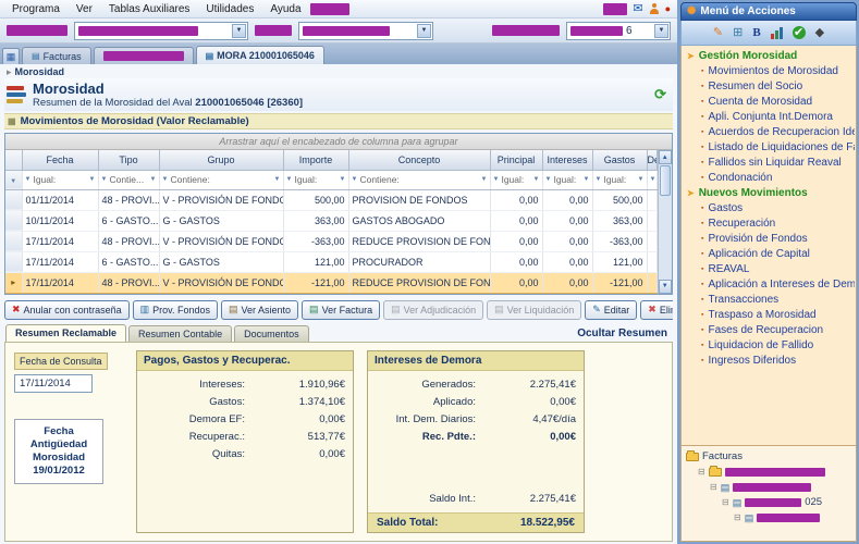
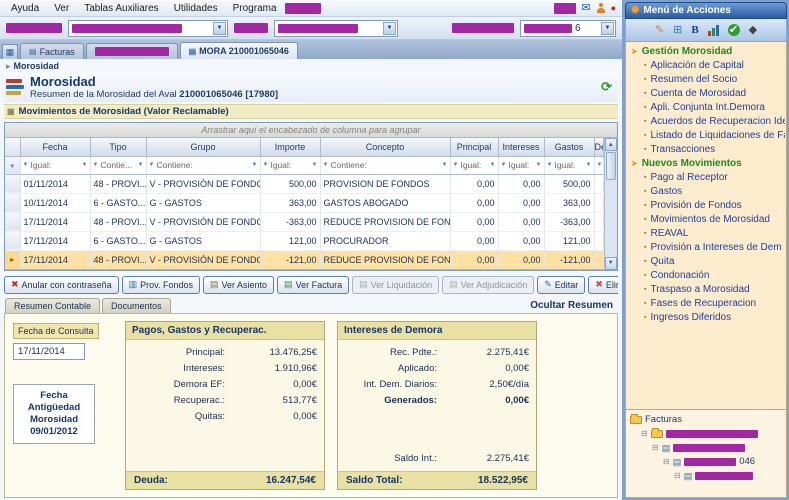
- Programa
+ Ayuda
  Ver
  Tablas Auxiliares
  Utilidades
- Ayuda
+ Programa
  ✉
  ●
  6
  ▦
  ▤
  Facturas
  ▤
  MORA 210001065046
  ▸
  Morosidad
  Morosidad
- Resumen de la Morosidad del Aval 210001065046 [26360]
+ Resumen de la Morosidad del Aval 210001065046 [17980]
  ⟳
  ▦
  Movimientos de Morosidad (Valor Reclamable)
  Arrastrar aquí el encabezado de columna para agrupar
  	Fecha	Tipo	Grupo	Importe	Concepto	Principal	Intereses	Gastos	D
  	01/11/2014	48 - PROVI...	V - PROVISIÓN DE FOND	500,00	PROVISION DE FONDOS	0,00	0,00	500,00
  	10/11/2014	6 - GASTO...	G - GASTOS	363,00	GASTOS ABOGADO	0,00	0,00	363,00
  	17/11/2014	48 - PROVI...	V - PROVISIÓN DE FOND	-363,00	REDUCE PROVISION DE FON	0,00	0,00	-363,00
  	17/11/2014	6 - GASTO...	G - GASTOS	121,00	PROCURADOR	0,00	0,00	121,00
  ▸	17/11/2014	48 - PROVI..	V - PROVISIÓN DE FOND	-121,00	REDUCE PROVISION DE FON	0,00	0,00	-121,00
  ✖
  Anular con contraseña
  ▥
  Prov. Fondos
  ▤
  Ver Asiento
  ▤
  Ver Factura
  ▤
- Ver Adjudicación
+ Ver Liquidación
  ▤
- Ver Liquidación
+ Ver Adjudicación
  ✎
  Editar
  ✖
- Resumen Reclamable
  Resumen Contable
  Documentos
  Ocultar Resumen
  Fecha de Consulta
  17/11/2014
  Fecha Antigüedad Morosidad
- 19/01/2012
+ 09/01/2012
  Pagos, Gastos y Recuperac.
+ Principal:
+ 13.476,25€
  Intereses:
  1.910,96€
- Gastos:
- 1.374,10€
  Demora EF:
  0,00€
  Recuperac.:
  513,77€
  Quitas:
  0,00€
+ Deuda:
+ 16.247,54€
  Intereses de Demora
- Generados:
+ Rec. Pdte.:
  2.275,41€
  Aplicado:
  0,00€
  Int. Dem. Diarios:
- 4,47€/día
+ 2,50€/día
- Rec. Pdte.:
+ Generados:
  0,00€
  Saldo Int.:
  2.275,41€
  Saldo Total:
  18.522,95€
  ✺
  Menú de Acciones
  ✎
  ⊞
  B
  ✔
  ◆
  ➤
  Gestión Morosidad
- Movimientos de Morosidad
+ Aplicación de Capital
  Resumen del Socio
  Cuenta de Morosidad
  Apli. Conjunta Int.Demora
  Acuerdos de Recuperacion Id
  Listado de Liquidaciones de F
- Fallidos sin Liquidar Reaval
- Condonación
+ Transacciones
  ➤
  Nuevos Movimientos
+ Pago al Receptor
  Gastos
- Recuperación
  Provisión de Fondos
- Aplicación de Capital
+ Movimientos de Morosidad
  REAVAL
- Aplicación a Intereses de Dem
+ Provisión a Intereses de Dem
+ Quita
- Transacciones
+ Condonación
  Traspaso a Morosidad
  Fases de Recuperacion
- Liquidacion de Fallido
  Ingresos Diferidos
  Facturas
  ⊟
  ⊟
  ▤
  ⊟
  ▤
- 025
+ 046
  ⊟
  ▤
